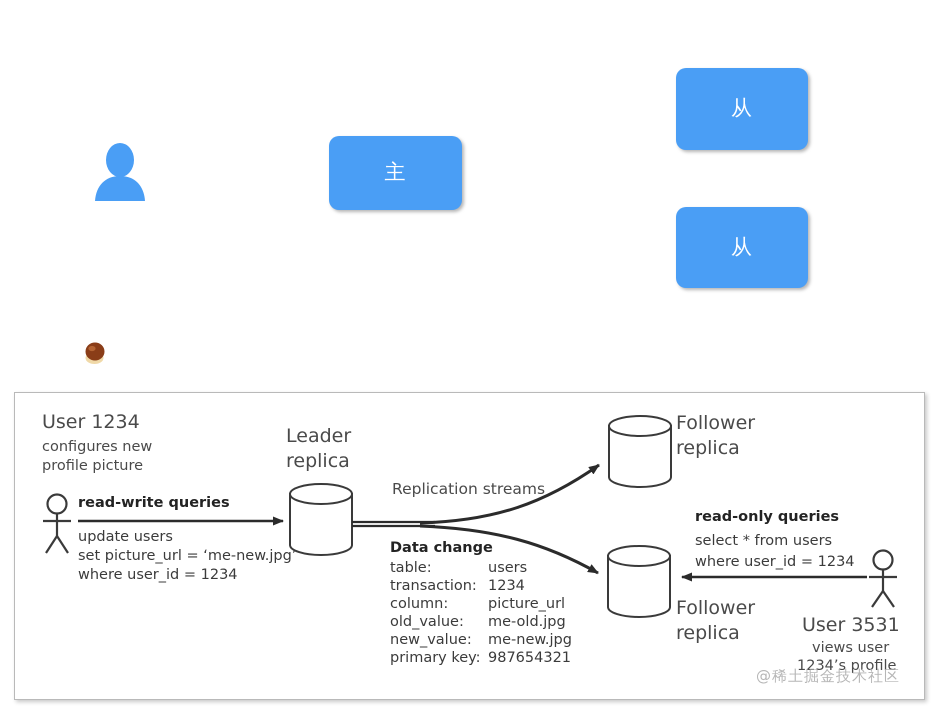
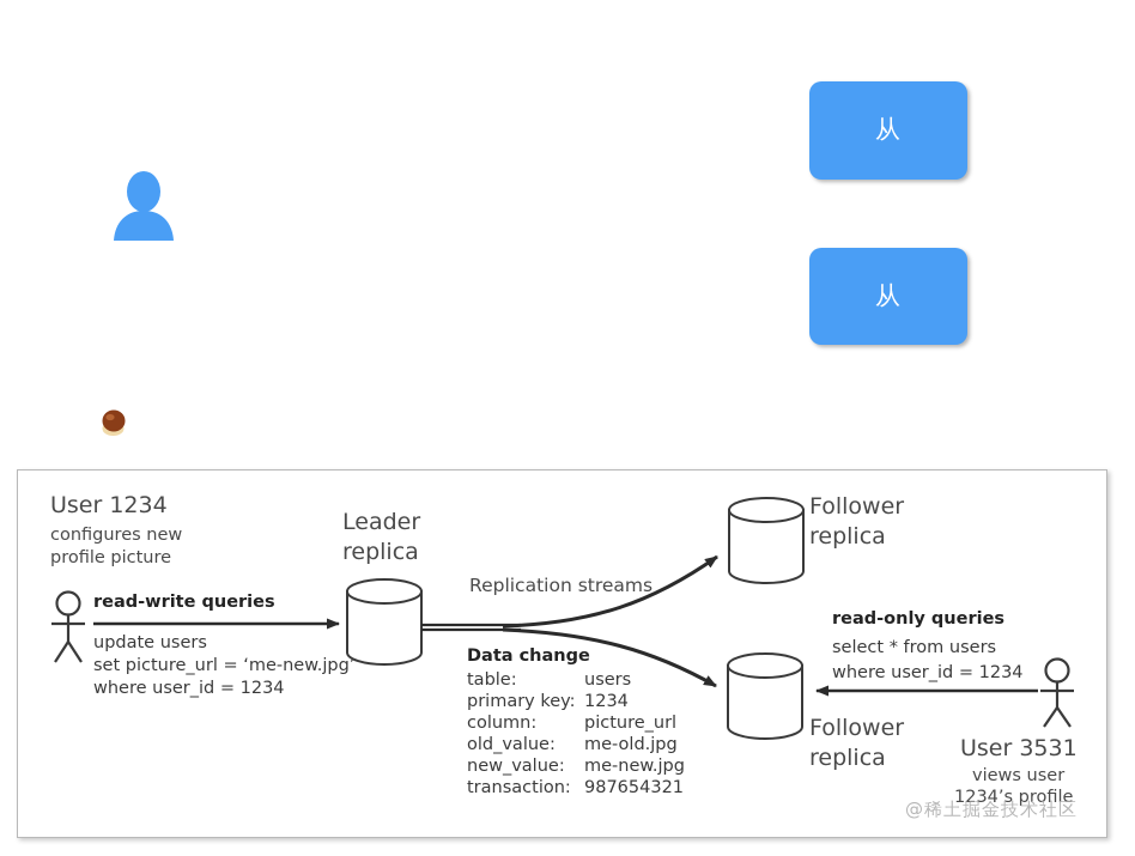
- 主
  从
  从
  User 1234
  configures new
  profile picture
  read-write queries
  update users
  set picture_url = ‘me-new.jpg’
  where user_id = 1234
  Leader
  replica
  Replication streams
  Data change
  table:
  users
- transaction:
+ primary key:
  1234
  column:
  picture_url
  old_value:
  me-old.jpg
  new_value:
  me-new.jpg
- primary key:
+ transaction:
  987654321
  Follower
  replica
  Follower
  replica
  read-only queries
  select * from users
  where user_id = 1234
  User 3531
  views user
  1234’s profile
  @稀土掘金技术社区
